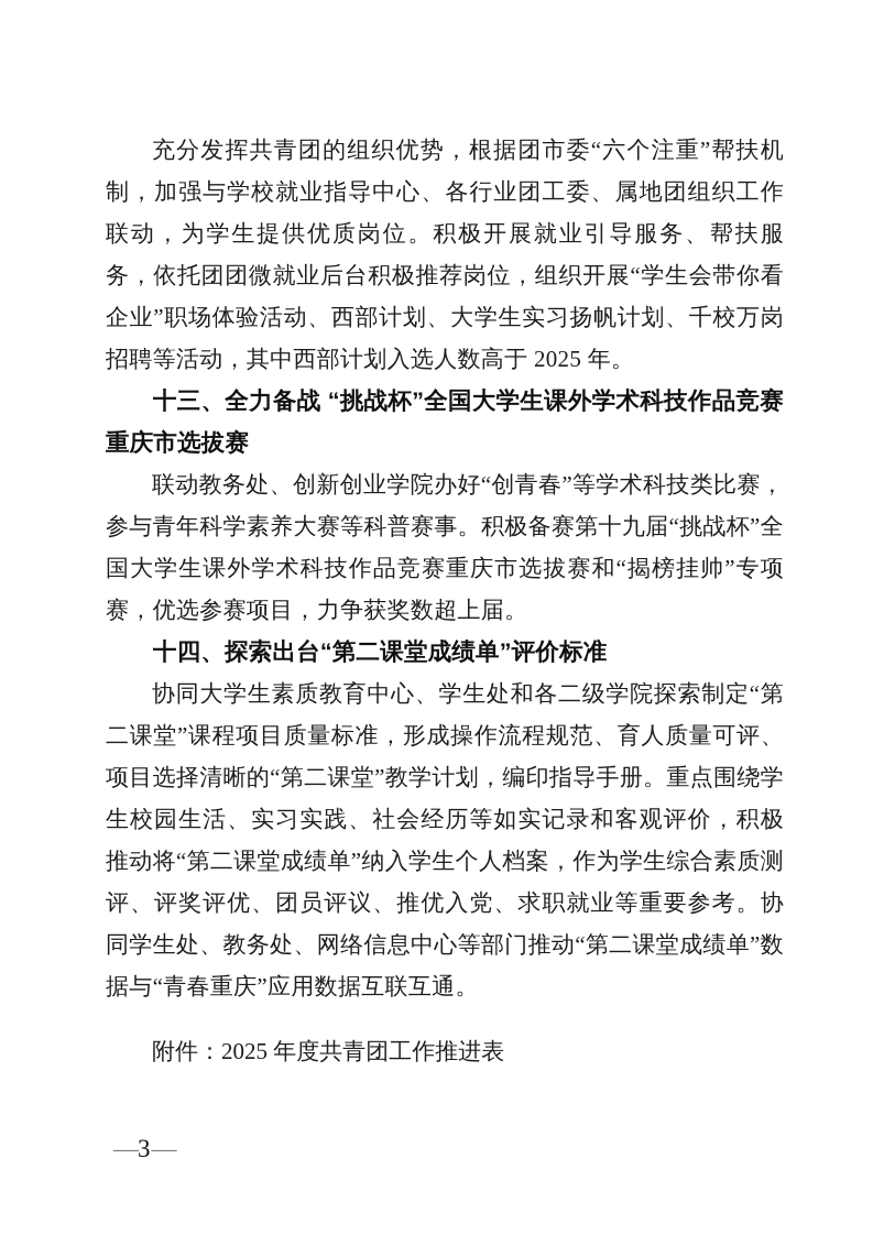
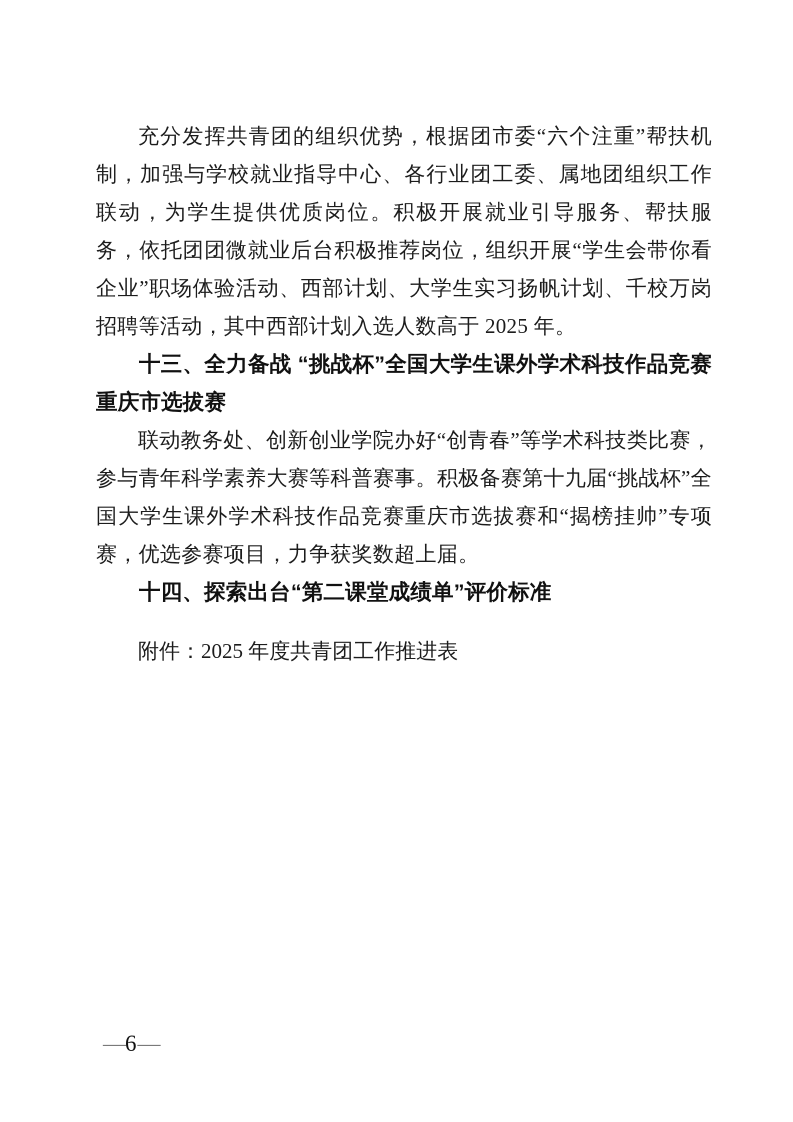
  充分发挥共青团的组织优势，根据团市委“六个注重”帮扶机制，加强与学校就业指导中心、各行业团工委、属地团组织工作联动，为学生提供优质岗位。积极开展就业引导服务、帮扶服务，依托团团微就业后台积极推荐岗位，组织开展“学生会带你看企业”职场体验活动、西部计划、大学生实习扬帆计划、千校万岗招聘等活动，其中西部计划入选人数高于 2025 年。
  十三、全力备战 “挑战杯”全国大学生课外学术科技作品竞赛重庆市选拔赛
  联动教务处、创新创业学院办好“创青春”等学术科技类比赛，参与青年科学素养大赛等科普赛事。积极备赛第十九届“挑战杯”全国大学生课外学术科技作品竞赛重庆市选拔赛和“揭榜挂帅”专项赛，优选参赛项目，力争获奖数超上届。
  十四、探索出台“第二课堂成绩单”评价标准
- 协同大学生素质教育中心、学生处和各二级学院探索制定“第二课堂”课程项目质量标准，形成操作流程规范、育人质量可评、项目选择清晰的“第二课堂”教学计划，编印指导手册。重点围绕学生校园生活、实习实践、社会经历等如实记录和客观评价，积极推动将“第二课堂成绩单”纳入学生个人档案，作为学生综合素质测评、评奖评优、团员评议、推优入党、求职就业等重要参考。协同学生处、教务处、网络信息中心等部门推动“第二课堂成绩单”数据与“青春重庆”应用数据互联互通。
  附件：2025 年度共青团工作推进表
- —3—
+ —6—
